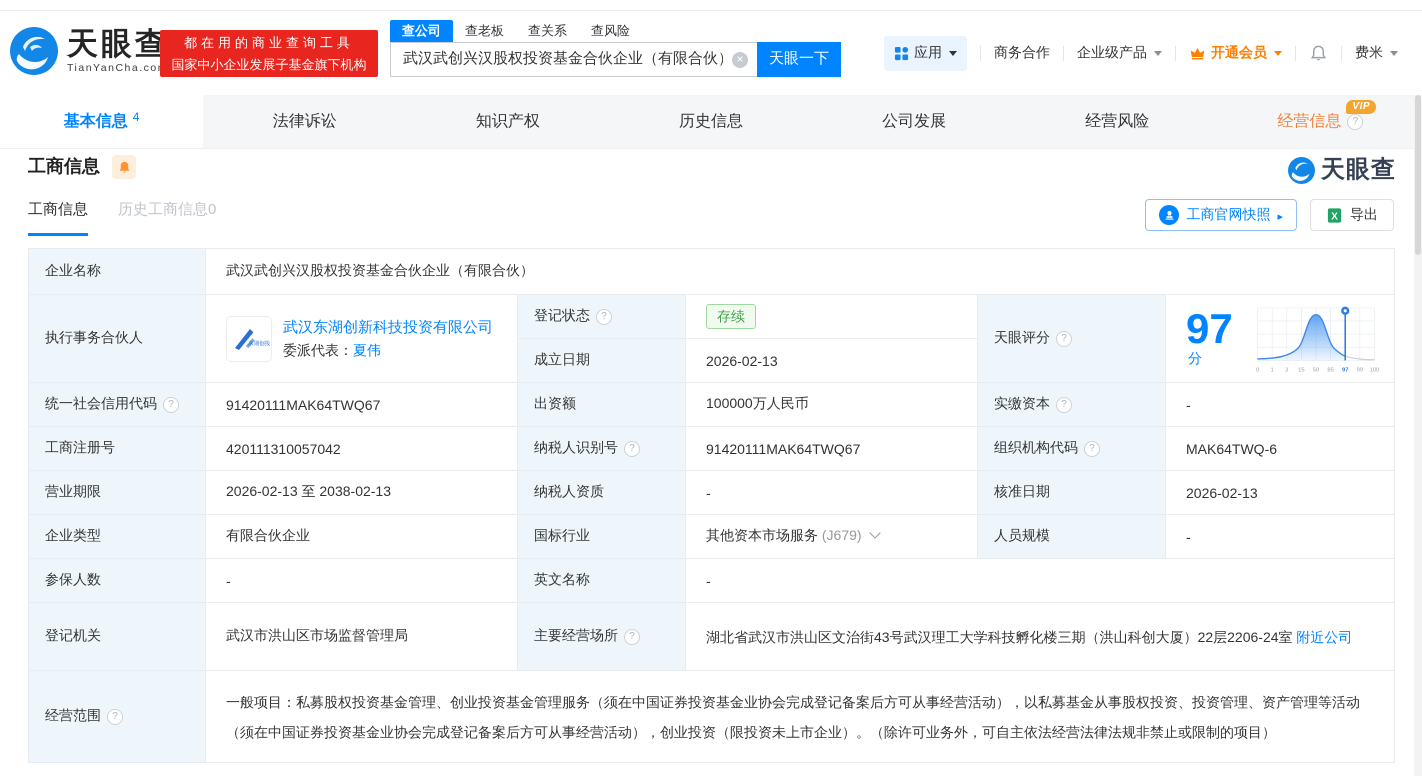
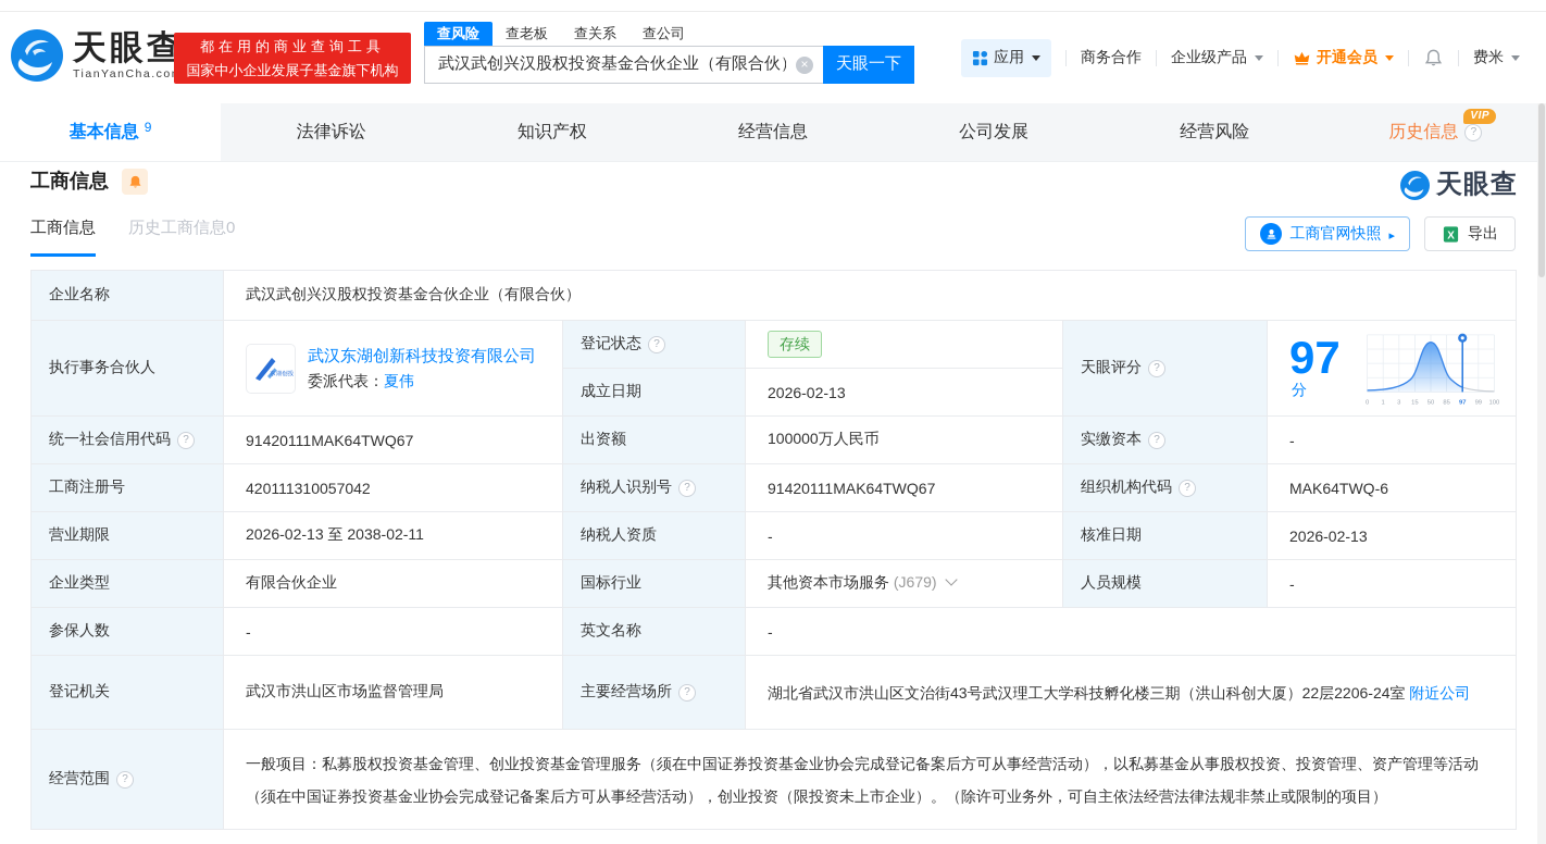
  天眼查
  TianYanCha.co
  都在用的商业查询工具
  国家中小企业发展子基金旗下机构
- 查公司
+ 查风险
  查老板
  查关系
- 查风险
+ 查公司
  武汉武创兴汉股权投资基金合伙企业（有限合伙
  天眼一下
  应用
  商务合作
  企业级产品
  开通会员
  费米
  基本信息
- 4
+ 9
  法律诉讼
  知识产权
- 历史信息
+ 经营信息
  公司发展
  经营风险
  VIP
- 经营信息
+ 历史信息
  工商信息
  天眼查
  工商信息
  历史工商信息0
  工商官网快照
  X
  导出
  企业名称	武汉武创兴汉股权投资基金合伙企业（有限合伙）
  成立日期	2026-02-13
  统一社会信用代码	91420111MAK64TWQ67	出资额	100000万人民币	实缴资本	-
  工商注册号	420111310057042	纳税人识别号	91420111MAK64TWQ67	组织机构代码	MAK64TWQ-6
- 营业期限	2026-02-13 至 2038-02-13	纳税人资质	-	核准日期	2026-02-13
+ 营业期限	2026-02-13 至 2038-02-11	纳税人资质	-	核准日期	2026-02-13
  企业类型	有限合伙企业	国标行业	其他资本市场服务 (J679)	人员规模	-
  参保人数	-	英文名称	-
  登记机关	武汉市洪山区市场监督管理局	主要经营场所	湖北省武汉市洪山区文治街43号武汉理工大学科技孵化楼三期（洪山科创大厦）22层2206-24室 附近公司
  经营范围	一般项目：私募股权投资基金管理、创业投资基金管理服务（须在中国证券投资基金业协会完成登记备案后方可从事经营活动），以私募基金从事股权投资、投资管理、资产管理等活动（须在中国证券投资基金业协会完成登记备案后方可从事经营活动），创业投资（限投资未上市企业）。（除许可业务外，可自主依法经营法律法规非禁止或限制的项目）
